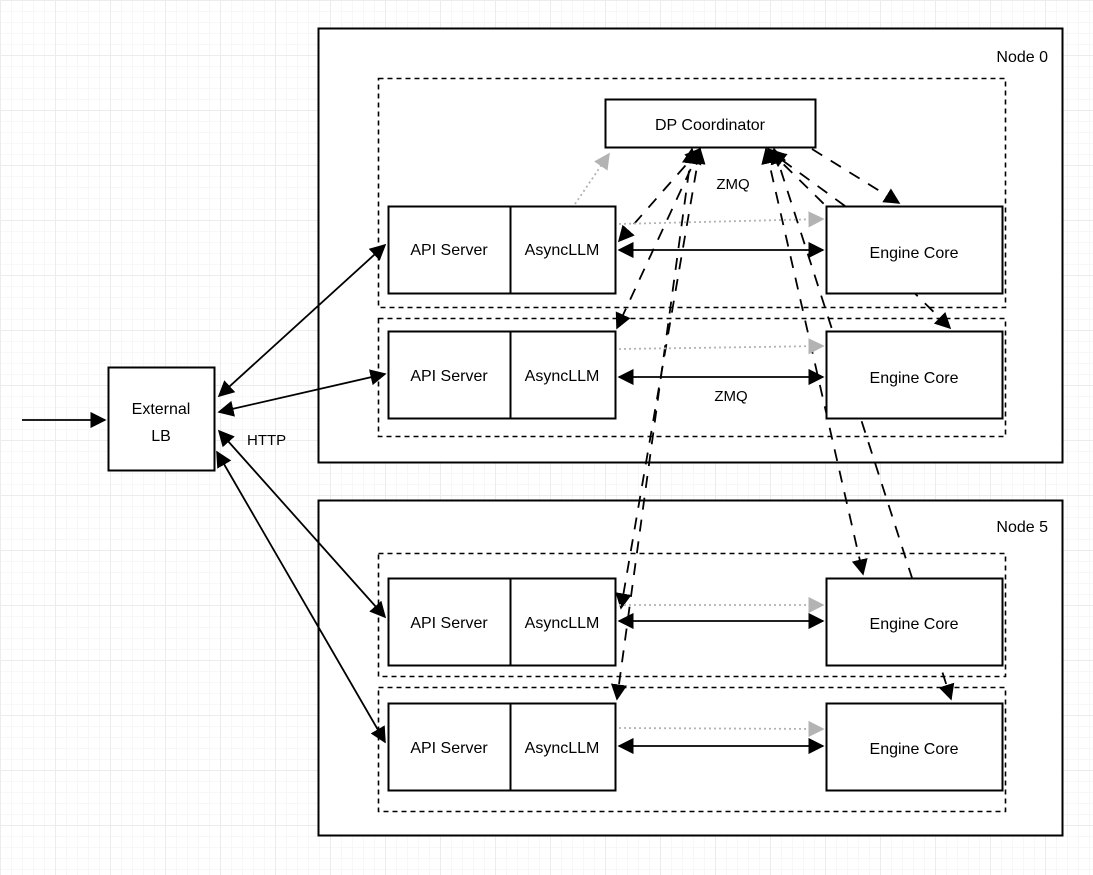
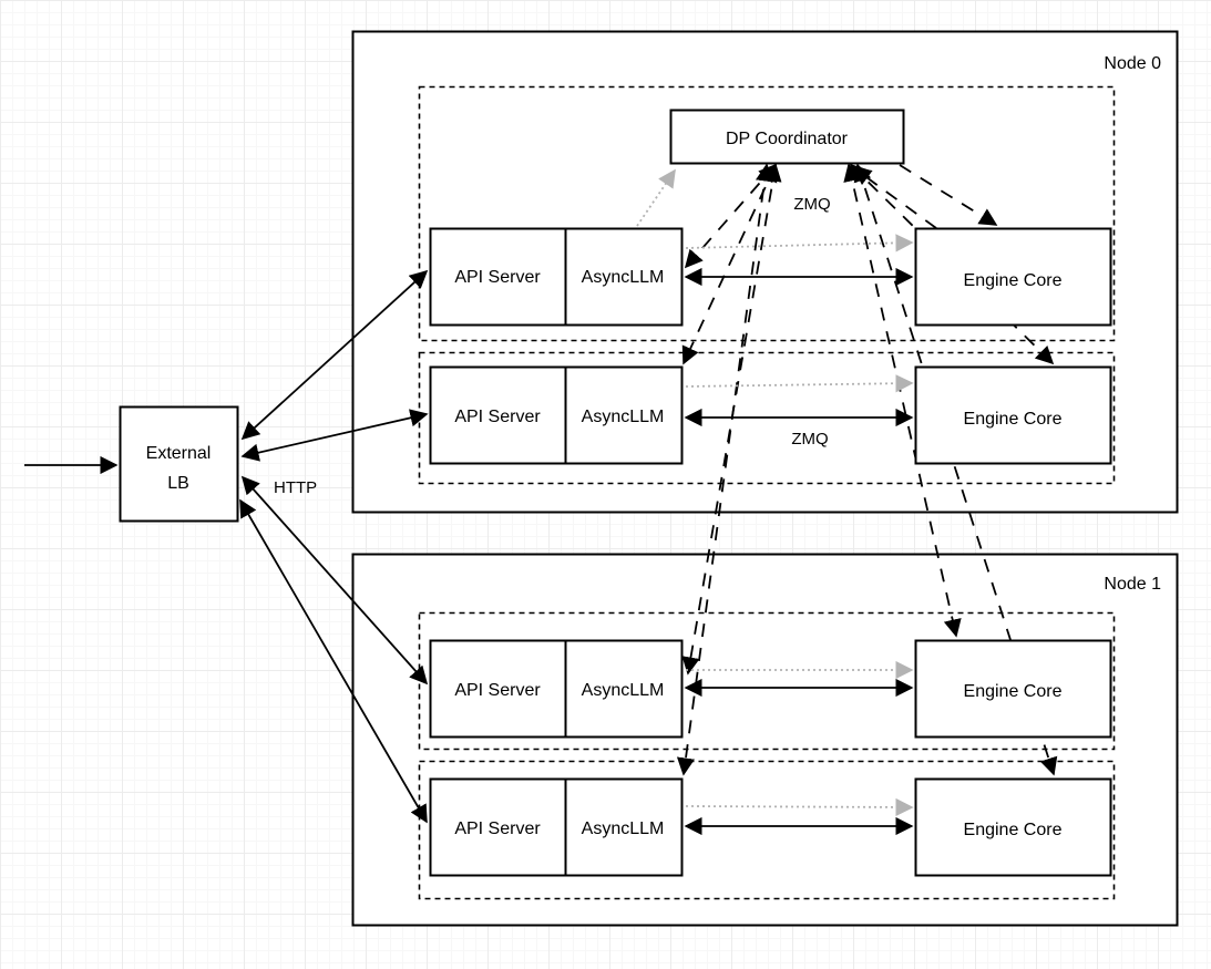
  Node 0
- Node 5
+ Node 1
  DP Coordinator
  API Server
  AsyncLLM
  Engine Core
  API Server
  AsyncLLM
  Engine Core
  API Server
  AsyncLLM
  Engine Core
  API Server
  AsyncLLM
  Engine Core
  External
  LB
  HTTP
  ZMQ
  ZMQ
